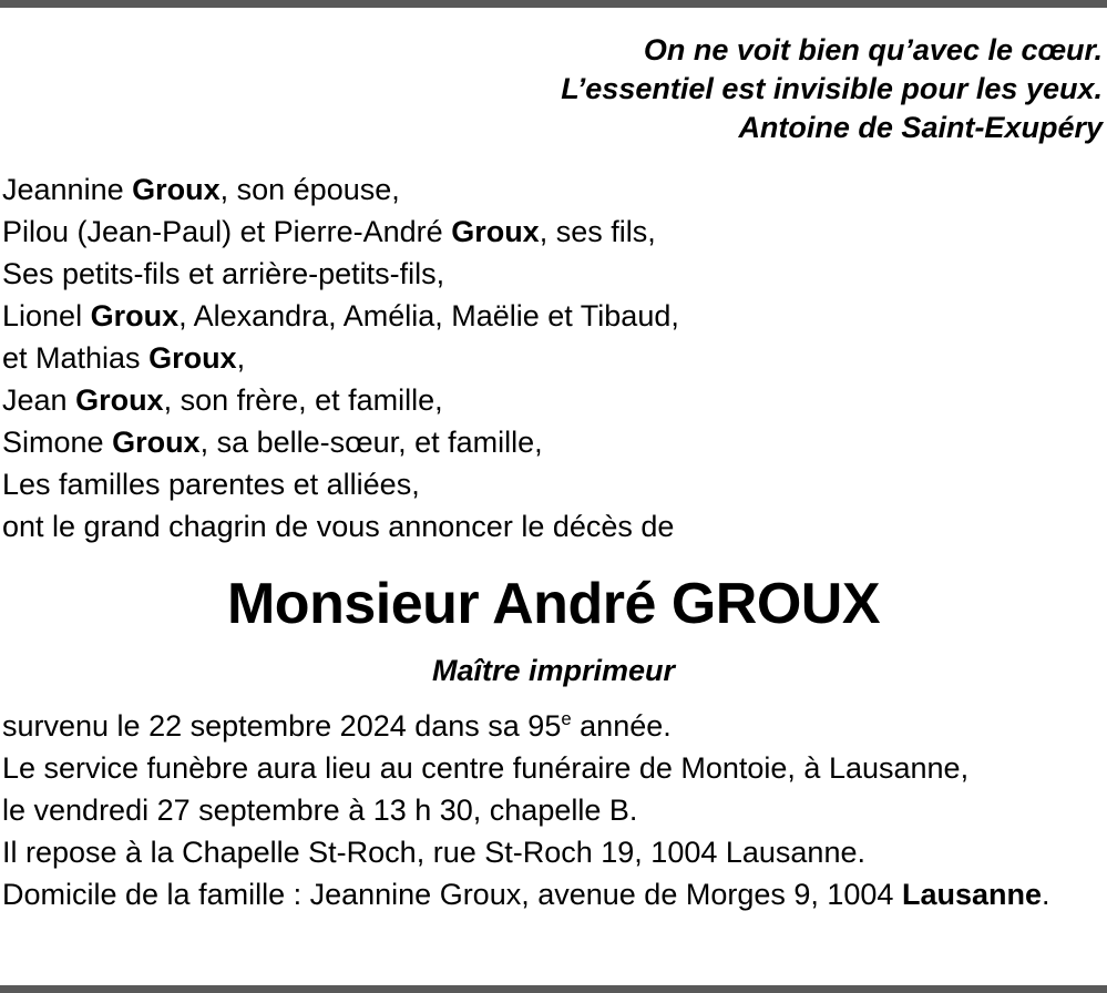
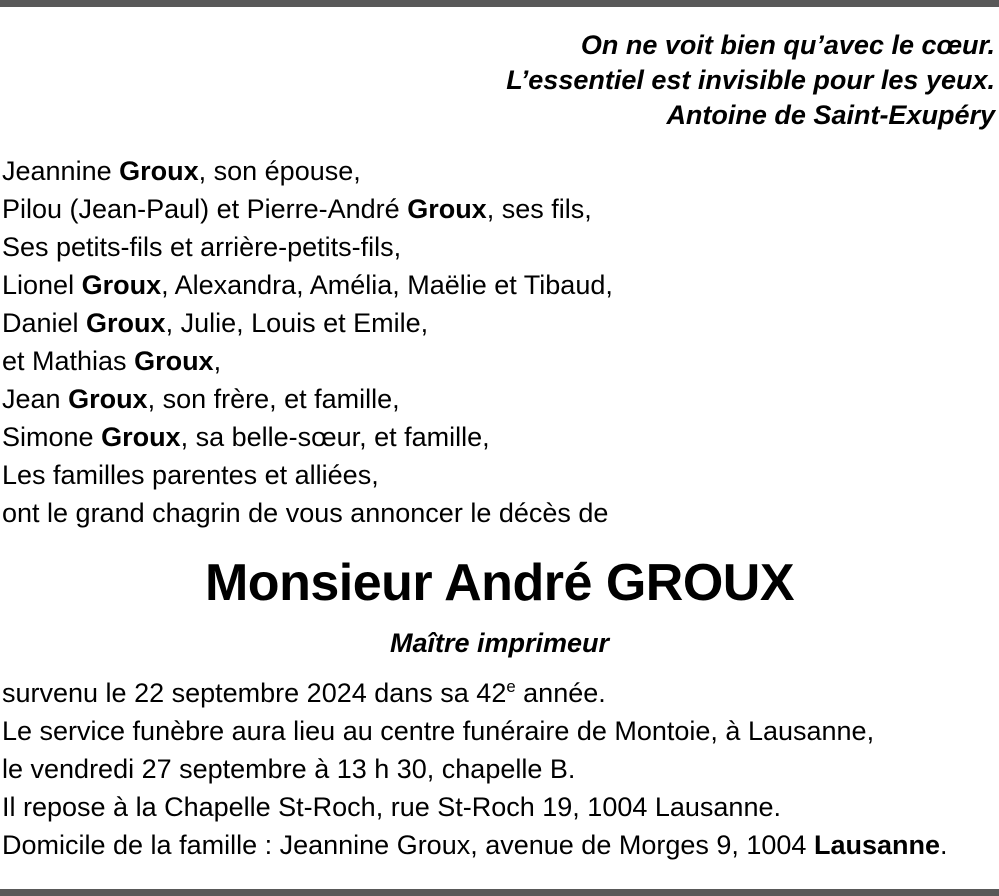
  On ne voit bien qu’avec le cœur.
  L’essentiel est invisible pour les yeux.
  Antoine de Saint-Exupéry
  Jeannine Groux, son épouse,
  Pilou (Jean-Paul) et Pierre-André Groux, ses fils,
  Ses petits-fils et arrière-petits-fils,
  Lionel Groux, Alexandra, Amélia, Maëlie et Tibaud,
+ Daniel Groux, Julie, Louis et Emile,
  et Mathias Groux,
  Jean Groux, son frère, et famille,
  Simone Groux, sa belle-sœur, et famille,
  Les familles parentes et alliées,
  ont le grand chagrin de vous annoncer le décès de
  Monsieur André GROUX
  Maître imprimeur
- survenu le 22 septembre 2024 dans sa 95e année.
+ survenu le 22 septembre 2024 dans sa 42e année.
  Le service funèbre aura lieu au centre funéraire de Montoie, à Lausanne,
  le vendredi 27 septembre à 13 h 30, chapelle B.
  Il repose à la Chapelle St-Roch, rue St-Roch 19, 1004 Lausanne.
  Domicile de la famille : Jeannine Groux, avenue de Morges 9, 1004 Lausanne.
